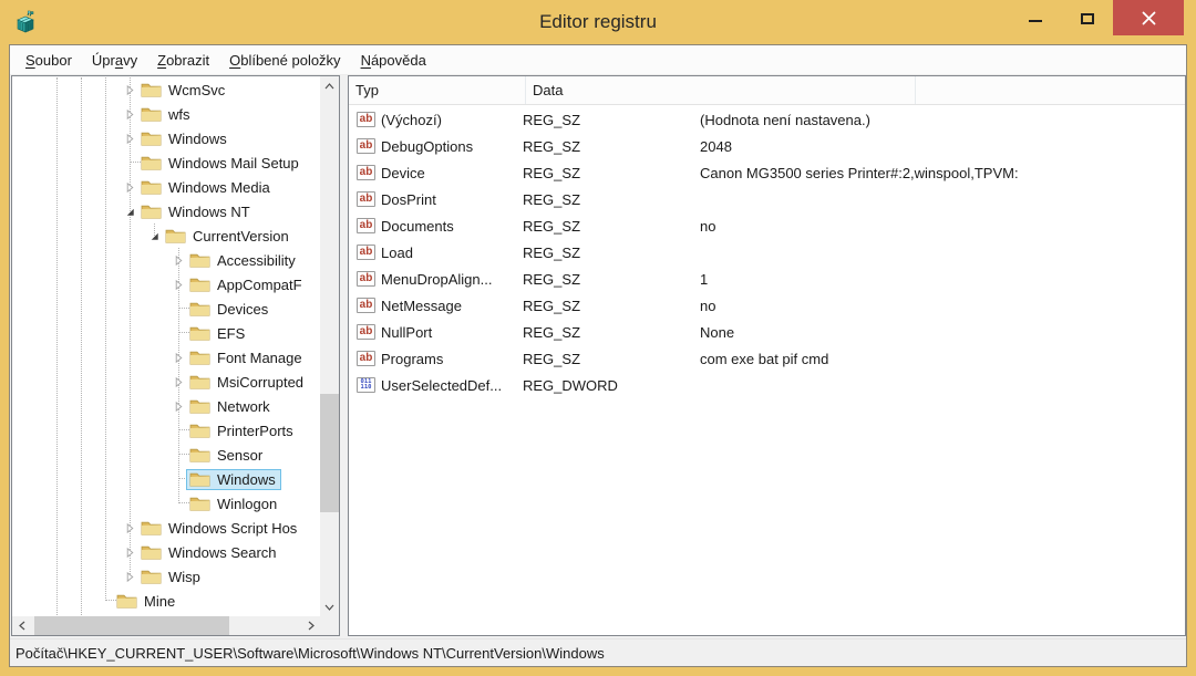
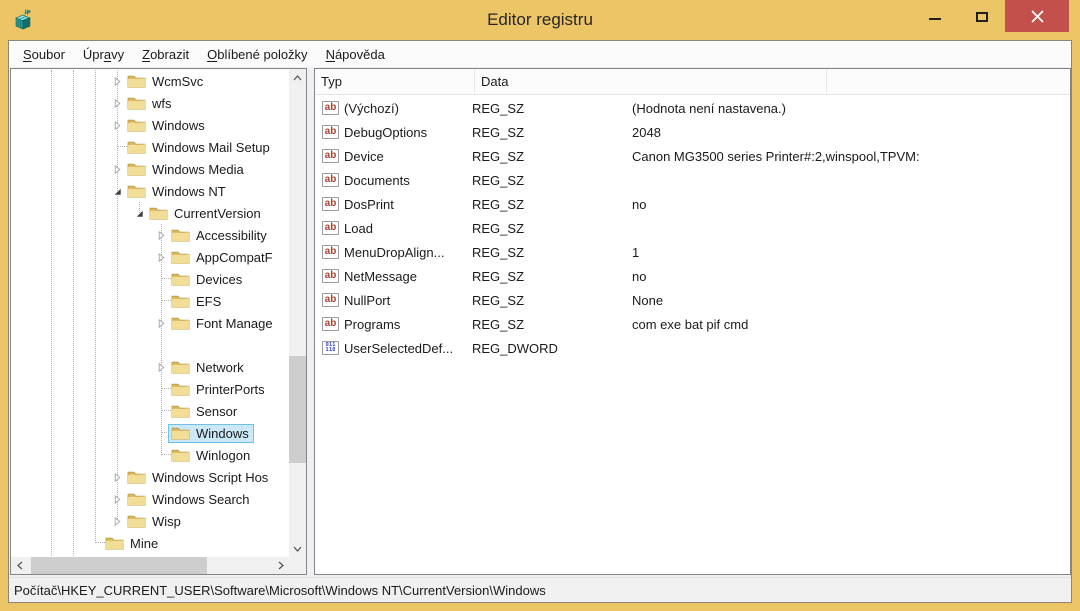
  Editor registru
  Soubor
  Úpravy
  Zobrazit
  Oblíbené položky
  Nápověda
  WcmSvc
  wfs
  Windows
  Windows Mail Setup
  Windows Media
  Windows NT
  CurrentVersion
  Accessibility
  AppCompatF
  Devices
  EFS
  Font Manage
- MsiCorrupted
  Network
  PrinterPorts
  Sensor
  Windows
  Winlogon
  Windows Script Hos
  Windows Search
  Wisp
  Mine
  Typ
  Data
  ab
  (Výchozí)
  REG_SZ
  (Hodnota není nastavena.)
  ab
  DebugOptions
  REG_SZ
  2048
  ab
  Device
  REG_SZ
  Canon MG3500 series Printer#:2,winspool,TPVM:
  ab
- DosPrint
+ Documents
  REG_SZ
  ab
- Documents
+ DosPrint
  REG_SZ
  no
  ab
  Load
  REG_SZ
  ab
  MenuDropAlign...
  REG_SZ
  1
  ab
  NetMessage
  REG_SZ
  no
  ab
  NullPort
  REG_SZ
  None
  ab
  Programs
  REG_SZ
  com exe bat pif cmd
  UserSelectedDef...
  REG_DWORD
  Počítač\HKEY_CURRENT_USER\Software\Microsoft\Windows NT\CurrentVersion\Windows
